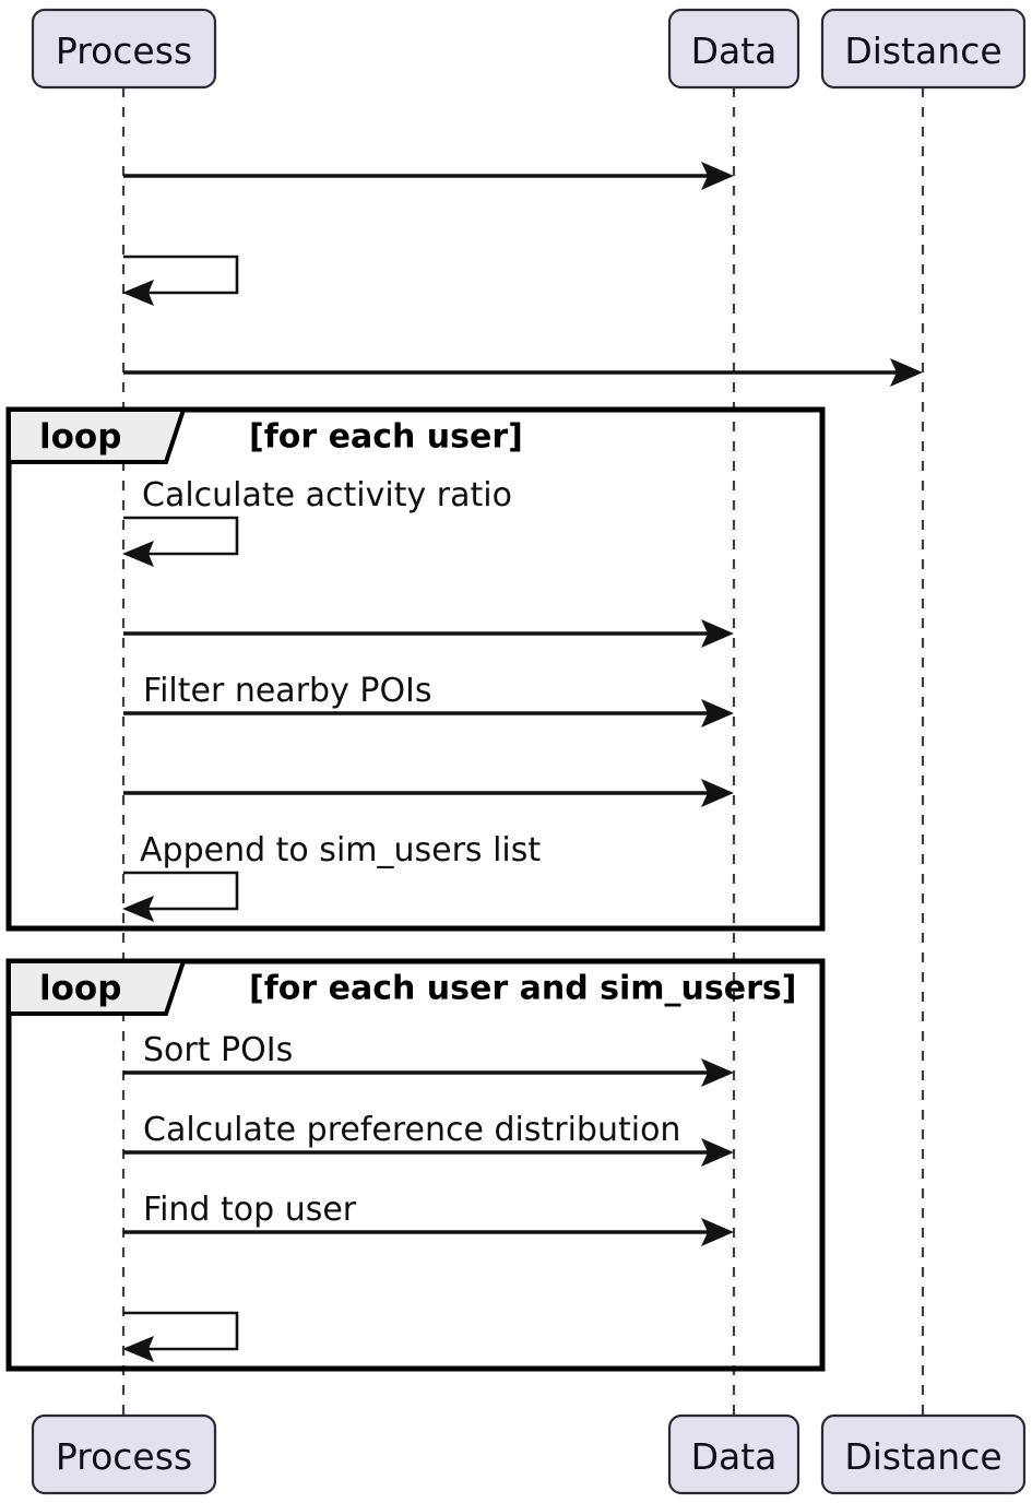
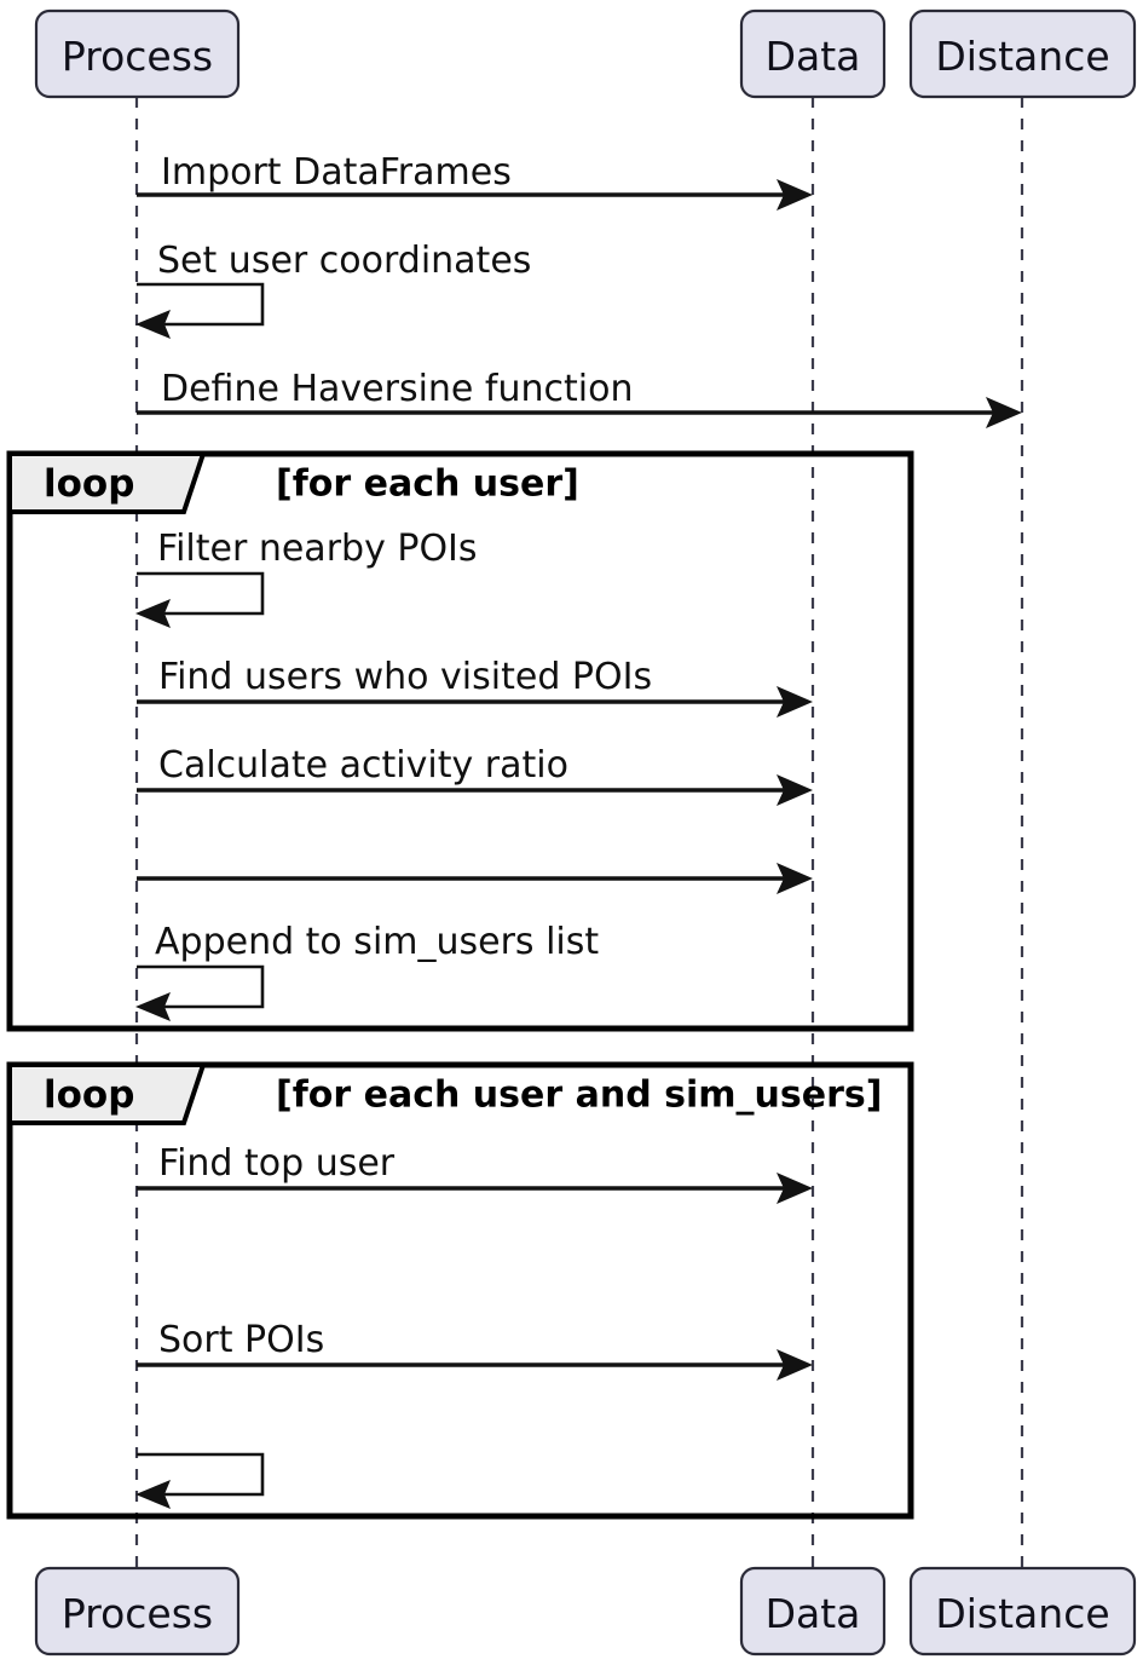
  loop
  [for each user]
  loop
  [for each user and sim_users]
+ Import DataFrames
+ Set user coordinates
+ Define Haversine function
- Calculate activity ratio
+ Filter nearby POIs
+ Find users who visited POIs
- Filter nearby POIs
+ Calculate activity ratio
  Append to sim_users list
- Sort POIs
+ Find top user
- Calculate preference distribution
- Find top user
+ Sort POIs
  Process
  Data
  Distance
  Process
  Data
  Distance
